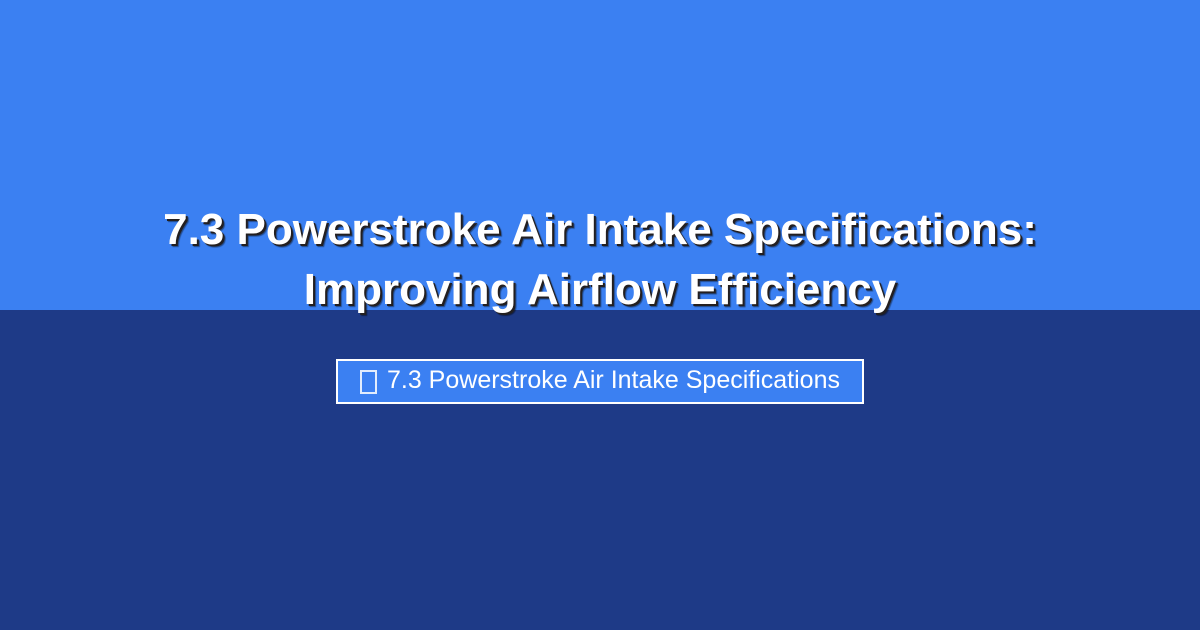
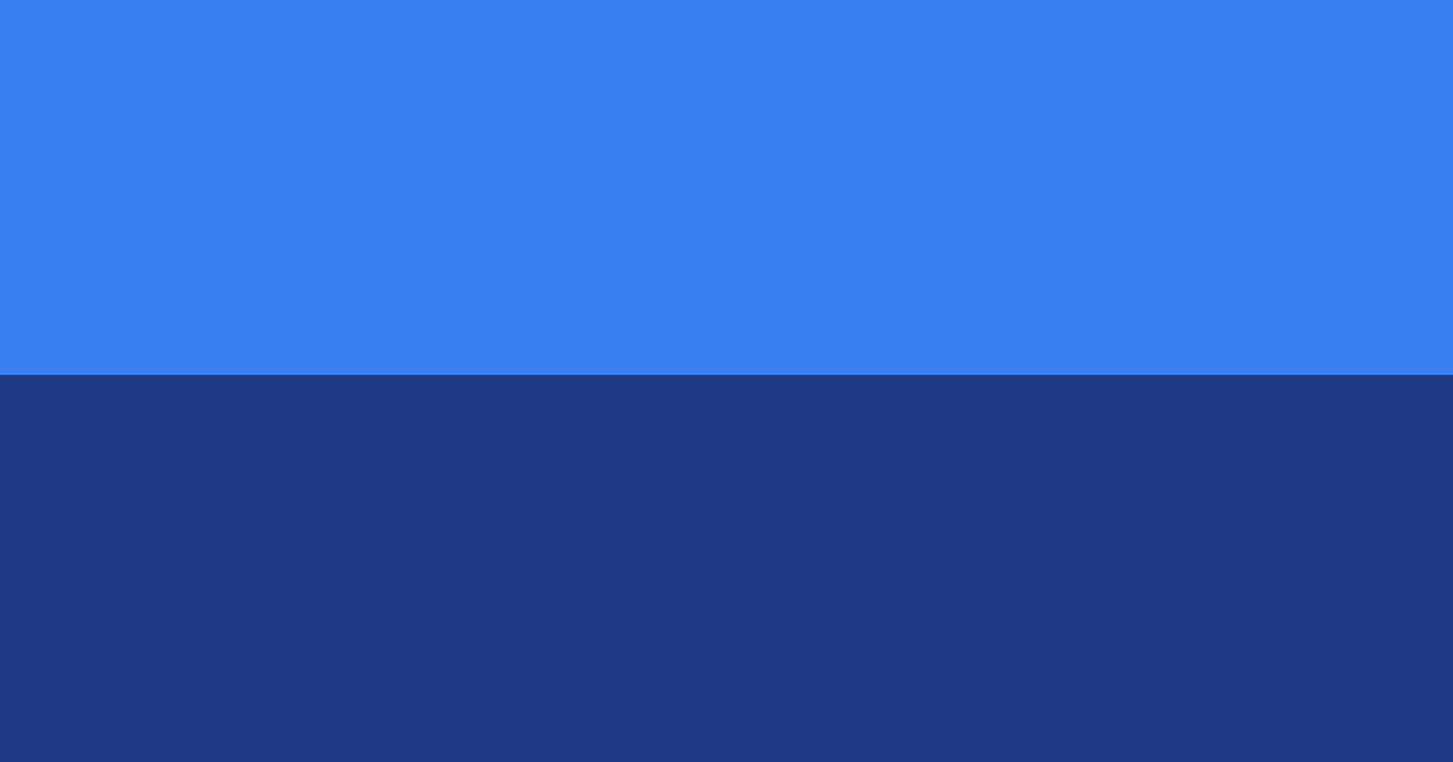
- 7.3 Powerstroke Air Intake Specifications:
- Improving Airflow Efficiency
- 7.3 Powerstroke Air Intake Specifications
